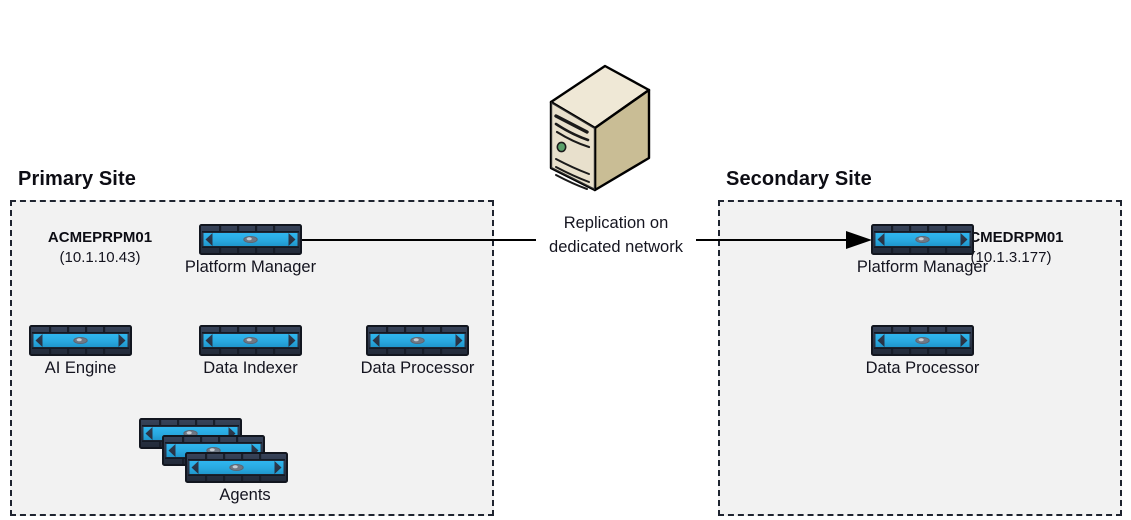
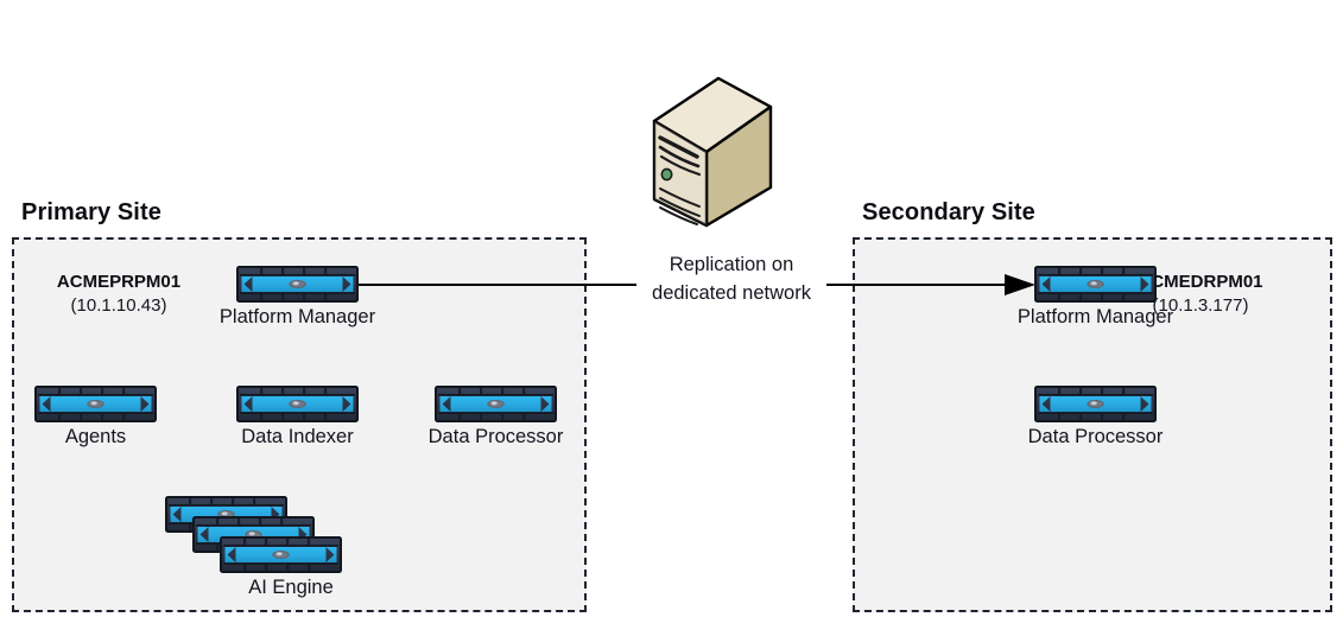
  Primary Site
  Secondary Site
  Replication on
  dedicated network
  ACMEPRPM01
  (10.1.10.43)
  Platform Manager
- AI Engine
+ Agents
  Data Indexer
  Data Processor
- Agents
+ AI Engine
  CMEDRPM01
  (10.1.3.177)
  Platform Manager
  Data Processor
